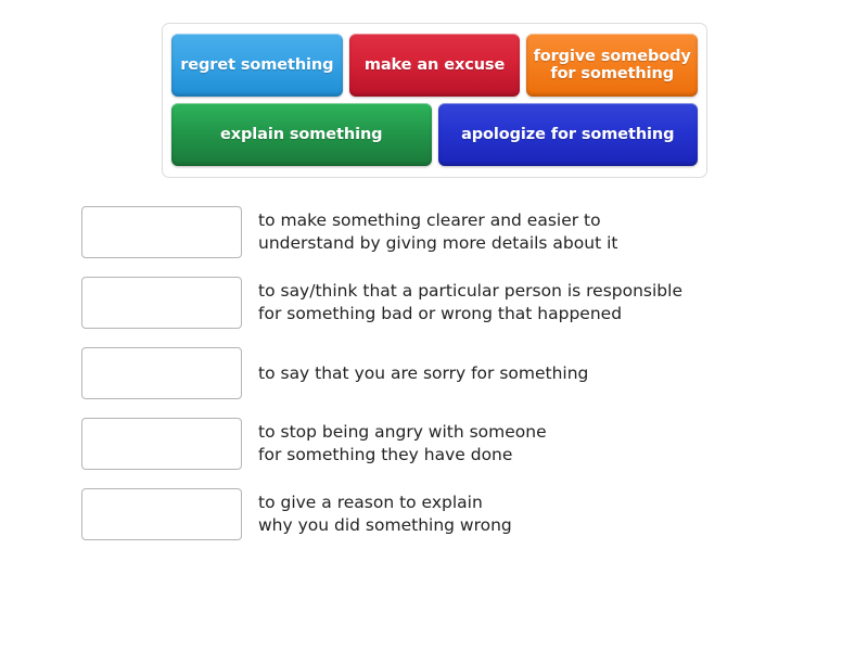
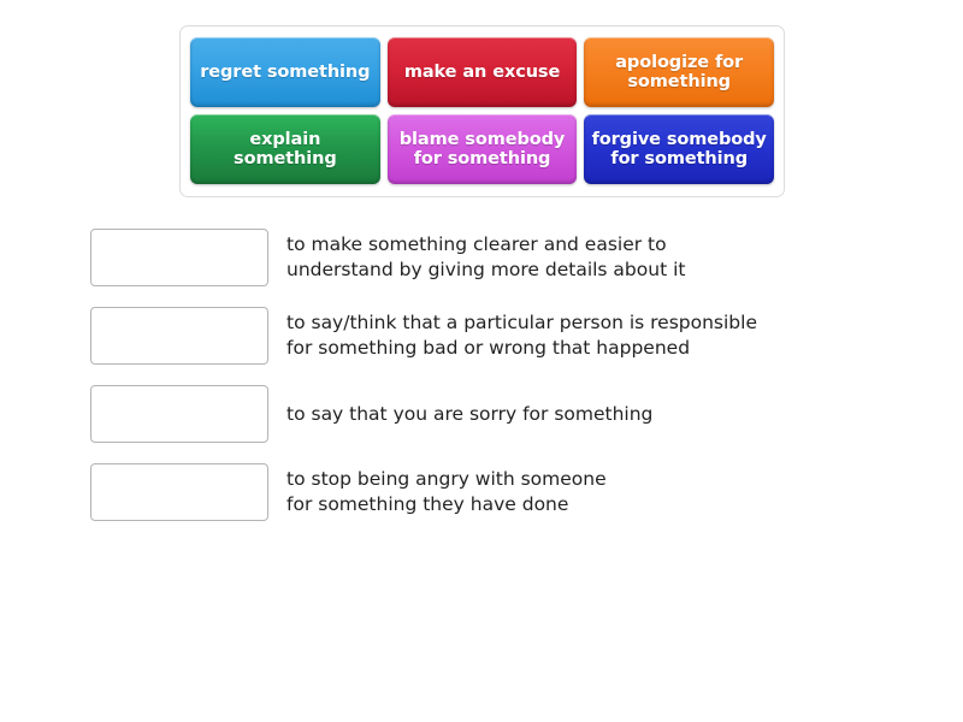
  regret something
  make an excuse
- forgive somebody for something
+ apologize for something
  explain something
+ blame somebody for something
- apologize for something
+ forgive somebody for something
  to make something clearer and easier to
  understand by giving more details about it
  to say/think that a particular person is responsible
  for something bad or wrong that happened
  to say that you are sorry for something
  to stop being angry with someone
  for something they have done
- to give a reason to explain
- why you did something wrong
